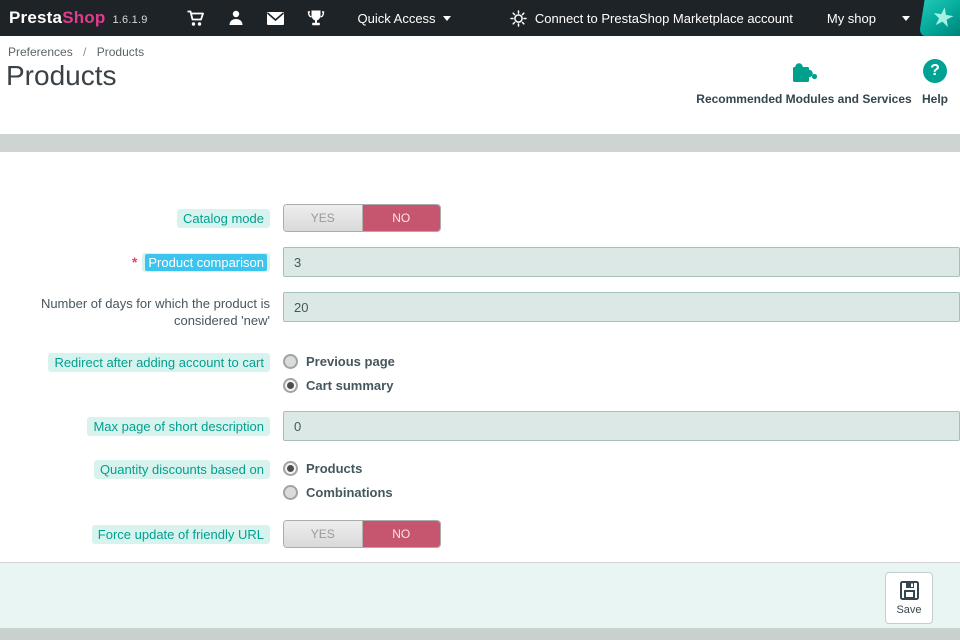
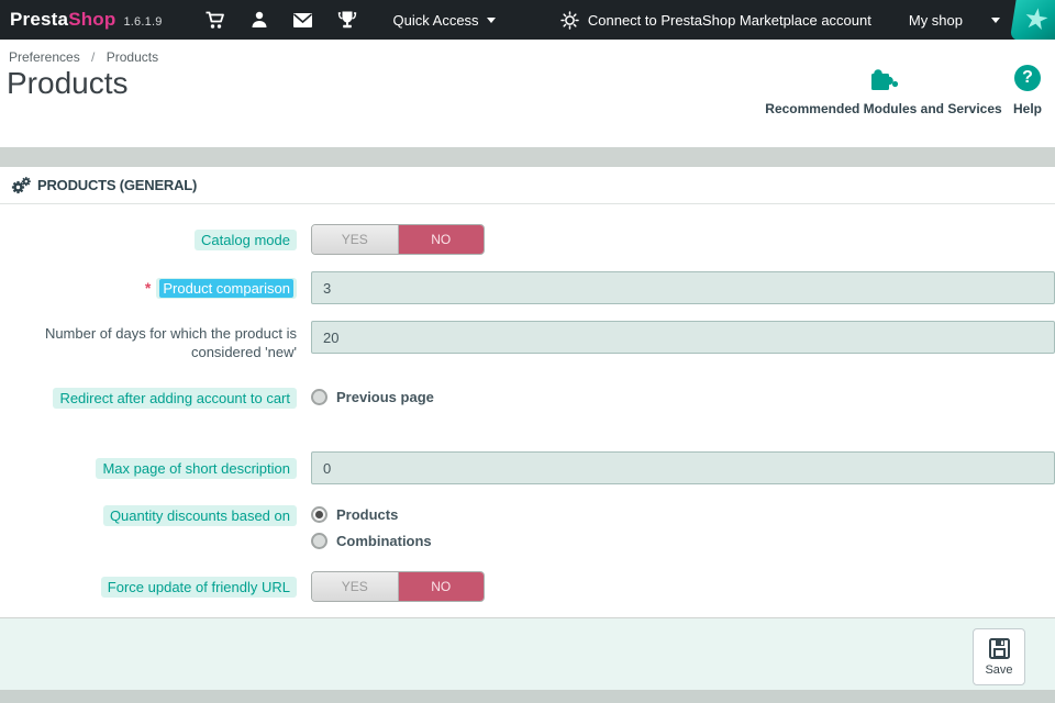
  Presta
  Shop
  1.6.1.9
  Quick Access
  Connect to PrestaShop Marketplace account
  My shop
  Preferences / Products
  Products
  Recommended Modules and Services
  ?
  Help
+ PRODUCTS (GENERAL)
  Catalog mode
  YES
  NO
  *
  Product comparison
  3
  Number of days for which the product is considered 'new'
  20
  Redirect after adding account to cart
  Previous page
- Cart summary
  Max page of short description
  0
  Quantity discounts based on
  Products
  Combinations
  Force update of friendly URL
  YES
  NO
  Save
